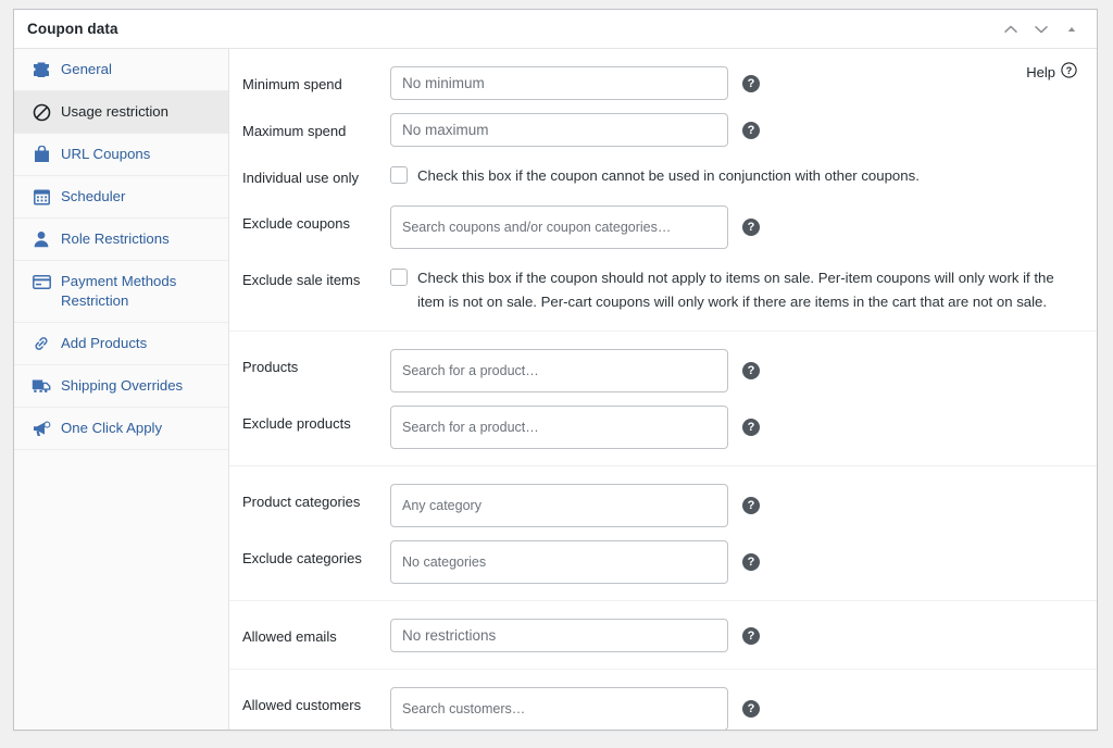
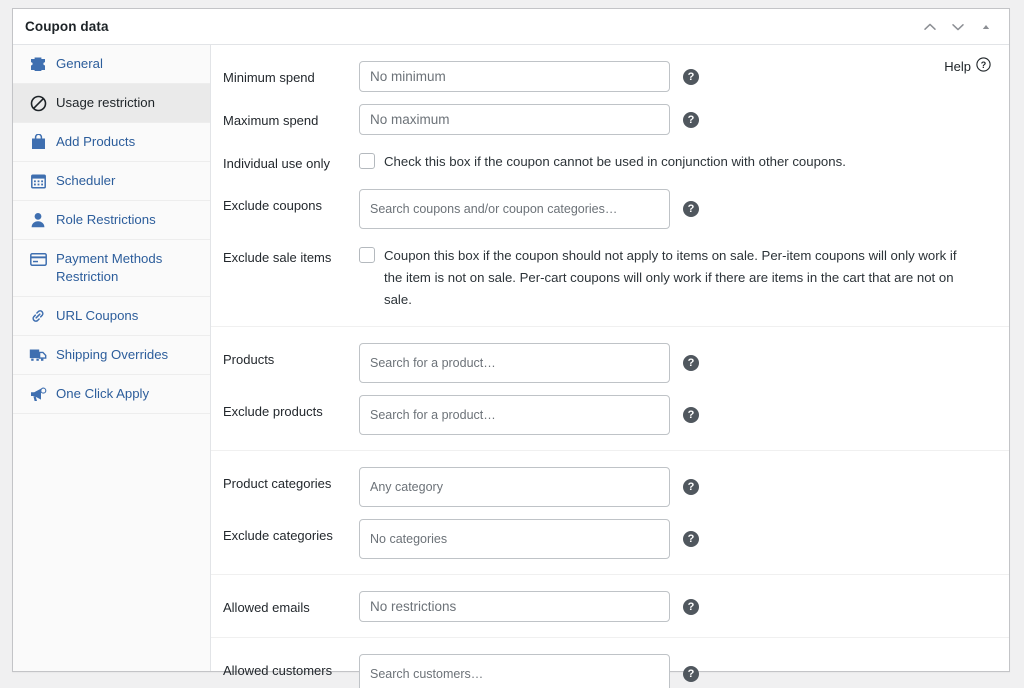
  Coupon data
  General
  Usage restriction
- URL Coupons
+ Add Products
  Scheduler
  Role Restrictions
  Payment Methods Restriction
- Add Products
+ URL Coupons
  Shipping Overrides
  One Click Apply
  Help
  ?
  Minimum spend
  No minimum
  ?
  Maximum spend
  No maximum
  ?
  Individual use only
  Check this box if the coupon cannot be used in conjunction with other coupons.
  Exclude coupons
  Search coupons and/or coupon categories…
  ?
  Exclude sale items
- Check this box if the coupon should not apply to items on sale. Per-item coupons will only work if the item is not on sale. Per-cart coupons will only work if there are items in the cart that are not on sale.
+ Coupon this box if the coupon should not apply to items on sale. Per-item coupons will only work if the item is not on sale. Per-cart coupons will only work if there are items in the cart that are not on sale.
  Products
  Search for a product…
  ?
  Exclude products
  Search for a product…
  ?
  Product categories
  Any category
  ?
  Exclude categories
  No categories
  ?
  Allowed emails
  No restrictions
  ?
  Allowed customers
  Search customers…
  ?
